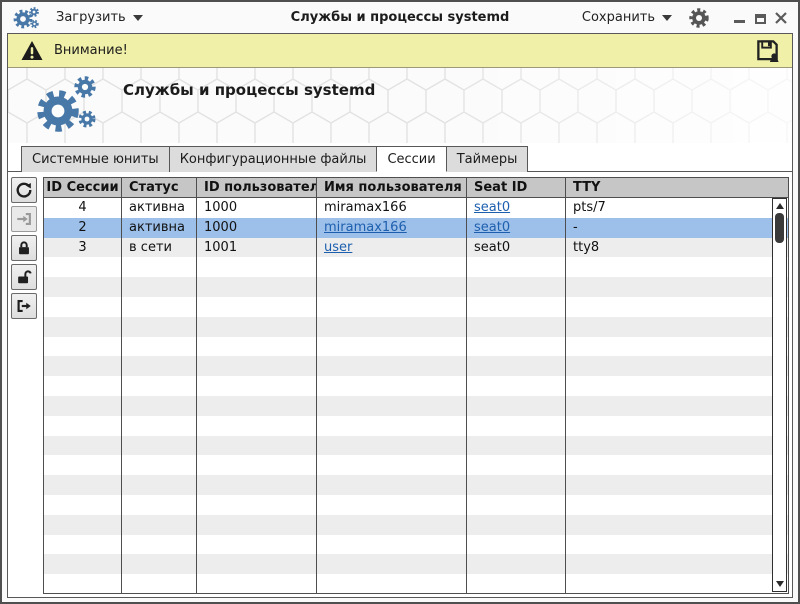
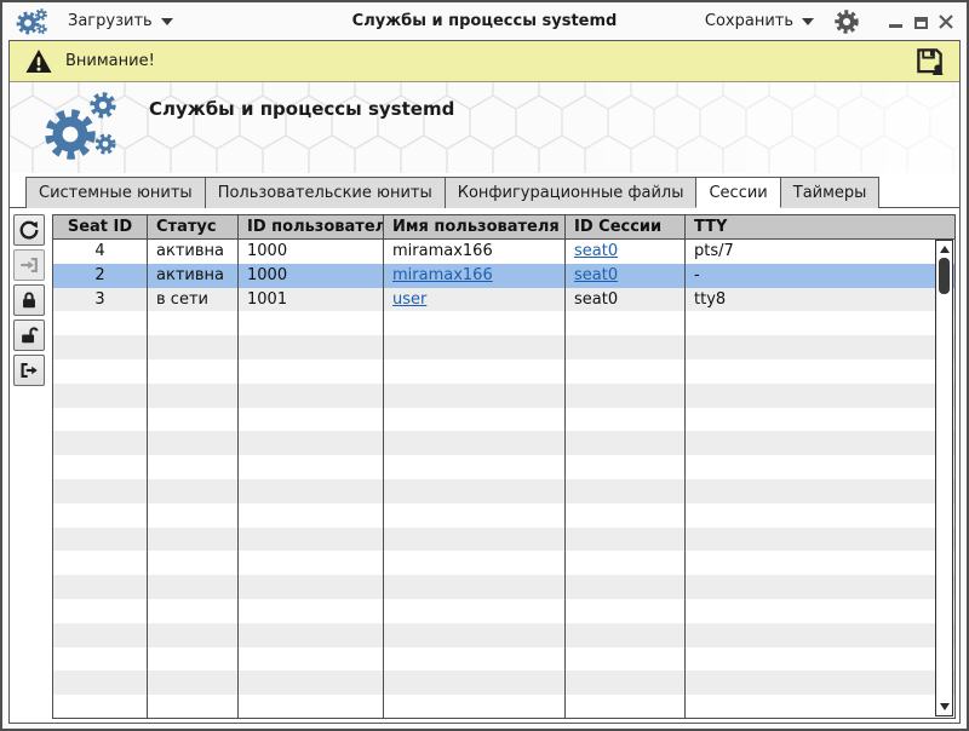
  Загрузить
  Службы и процессы systemd
  Сохранить
  Внимание!
  Службы и процессы systemd
  Системные юниты
+ Пользовательские юниты
  Конфигурационные файлы
  Сессии
  Таймеры
- ID Сессии
+ Seat ID
  Статус
  ID пользовател
  Имя пользователя
- Seat ID
+ ID Сессии
  TTY
  4
  активна
  1000
  miramax166
  seat0
  pts/7
  2
  активна
  1000
  miramax166
  seat0
  -
  3
  в сети
  1001
  user
  seat0
  tty8
